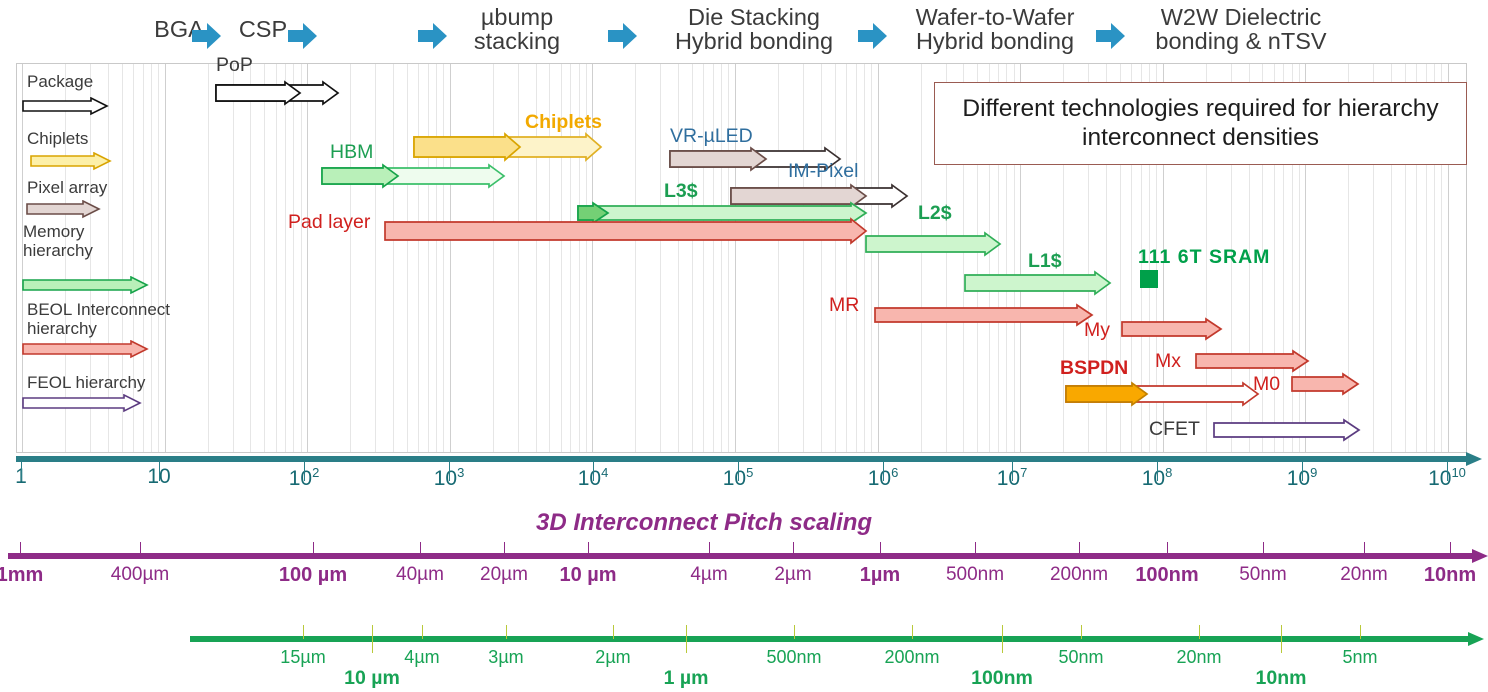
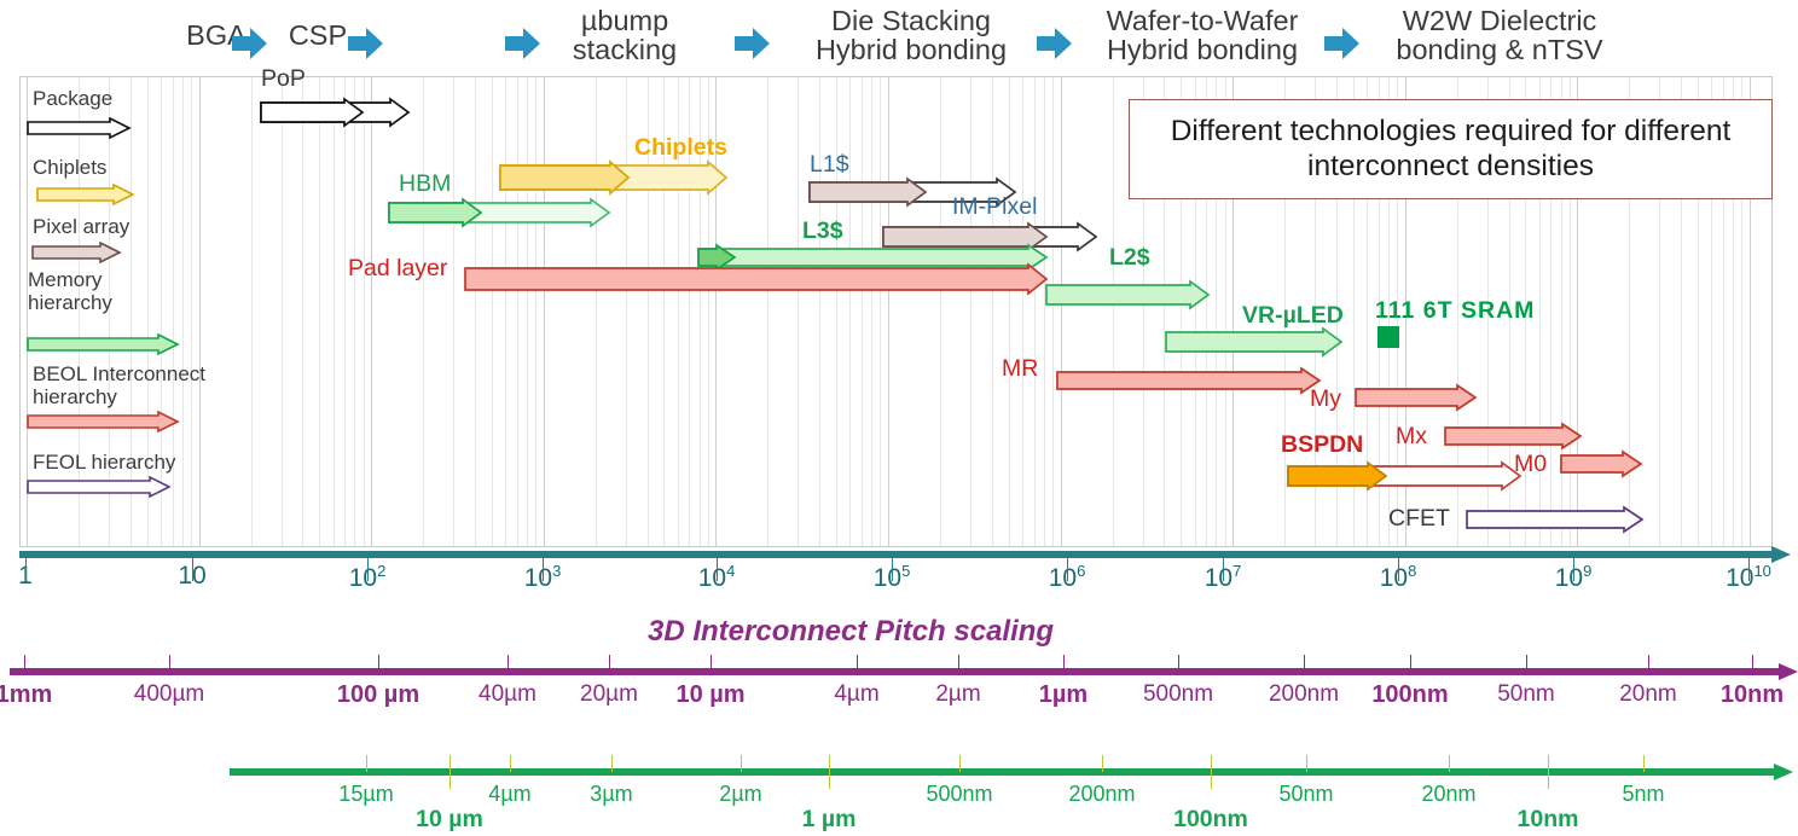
  BGA
  CSP
  µbump
  stacking
  Die Stacking
  Hybrid bonding
  Wafer-to-Wafer
  Hybrid bonding
  W2W Dielectric
  bonding & nTSV
  Package
  Chiplets
  Pixel array
  Memory
  hierarchy
  BEOL Interconnect
  hierarchy
  FEOL hierarchy
- Different technologies required for hierarchy interconnect densities
+ Different technologies required for different interconnect densities
  PoP
  Chiplets
  HBM
- VR-µLED
+ L1$
  IM-Pixel
  L3$
  Pad layer
  L2$
- L1$
+ VR-µLED
  MR
  My
  Mx
  M0
  BSPDN
  CFET
  111 6T SRAM
  10
  102
  103
  104
  105
  106
  107
  108
  109
  1010
  3D Interconnect Pitch scaling
  1mm
  400µm
  100 µm
  40µm
  20µm
  10 µm
  4µm
  2µm
  1µm
  500nm
  200nm
  100nm
  50nm
  20nm
  10nm
  15µm
  10 µm
  4µm
  3µm
  2µm
  1 µm
  500nm
  200nm
  100nm
  50nm
  20nm
  10nm
  5nm
